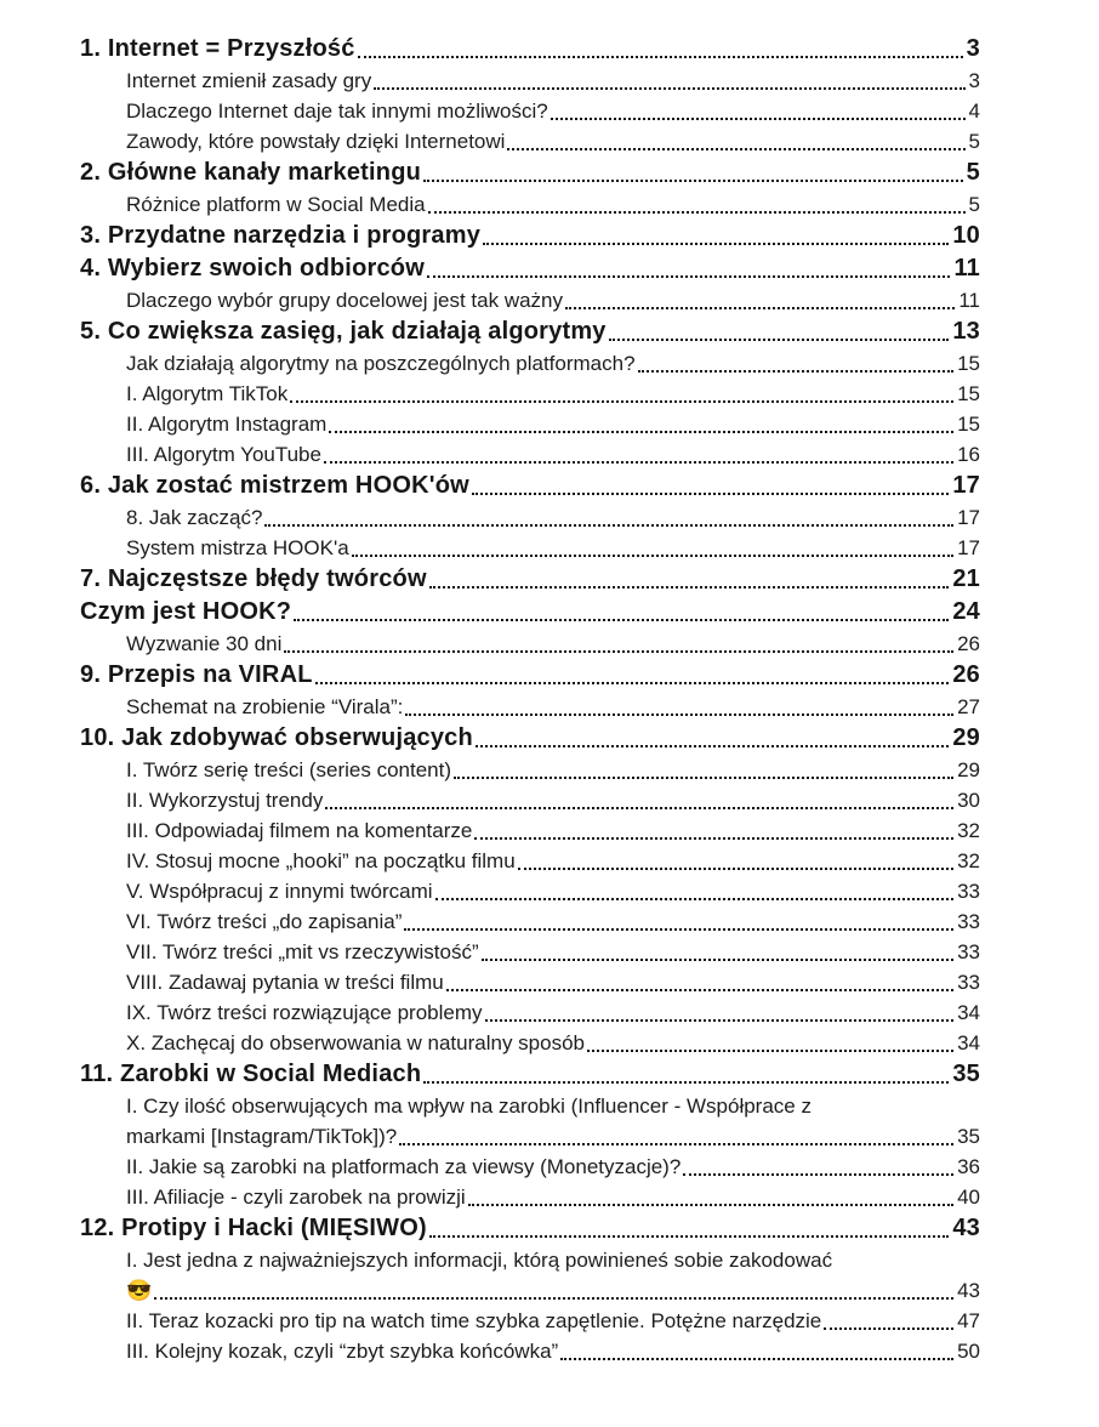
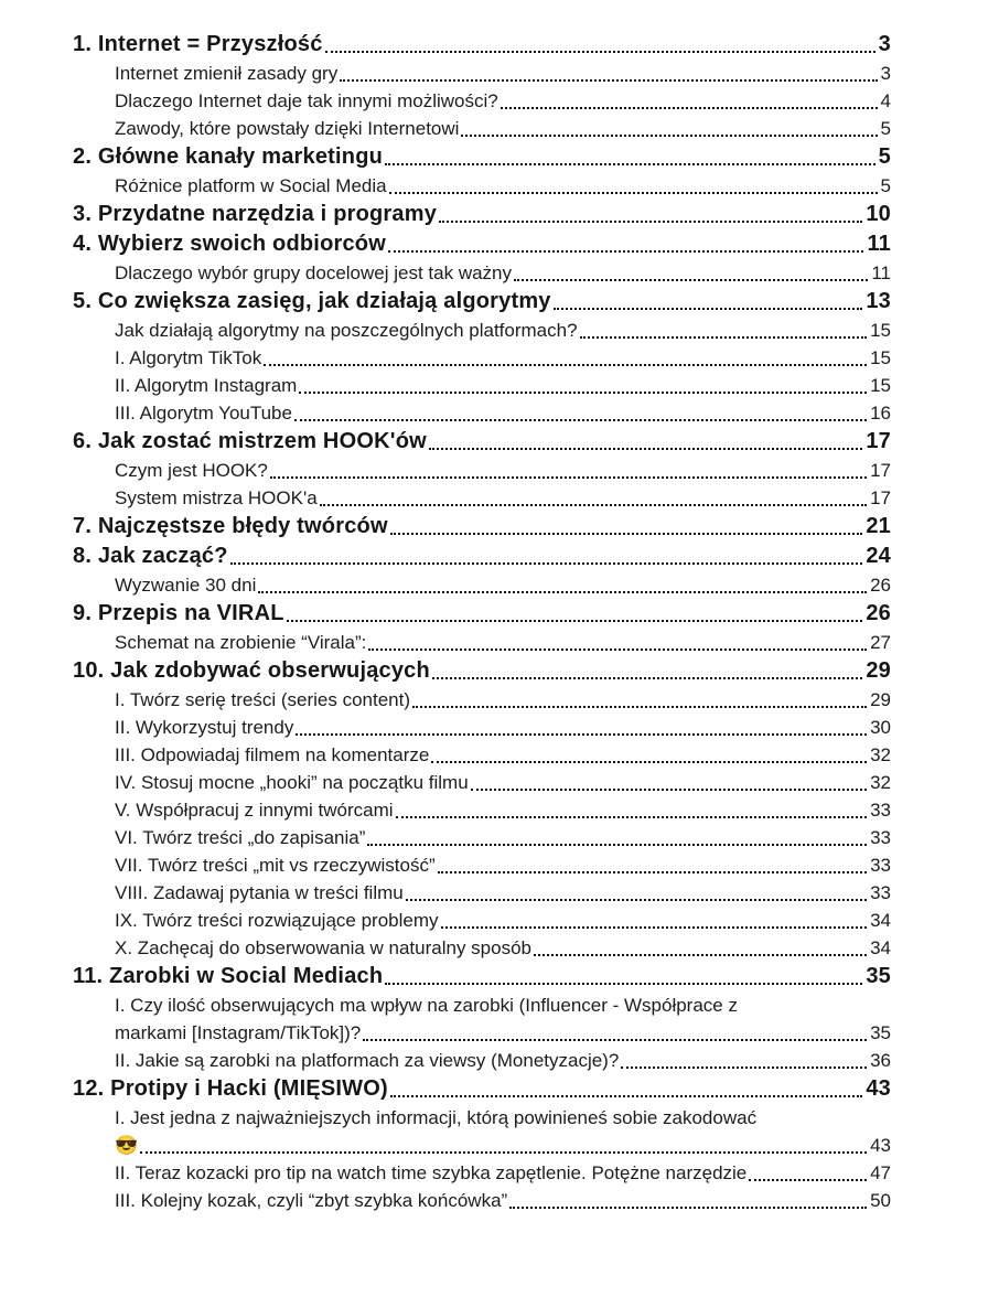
  1. Internet = Przyszłość
  3
  Internet zmienił zasady gry
  3
  Dlaczego Internet daje tak innymi możliwości?
  4
  Zawody, które powstały dzięki Internetowi
  5
  2. Główne kanały marketingu
  5
  Różnice platform w Social Media
  5
  3. Przydatne narzędzia i programy
  10
  4. Wybierz swoich odbiorców
  11
  Dlaczego wybór grupy docelowej jest tak ważny
  11
  5. Co zwiększa zasięg, jak działają algorytmy
  13
  Jak działają algorytmy na poszczególnych platformach?
  15
  I. Algorytm TikTok
  15
  II. Algorytm Instagram
  15
  III. Algorytm YouTube
  16
  6. Jak zostać mistrzem HOOK'ów
  17
- 8. Jak zacząć?
+ Czym jest HOOK?
  17
  System mistrza HOOK'a
  17
  7. Najczęstsze błędy twórców
  21
- Czym jest HOOK?
+ 8. Jak zacząć?
  24
  Wyzwanie 30 dni
  26
  9. Przepis na VIRAL
  26
  Schemat na zrobienie “Virala”:
  27
  10. Jak zdobywać obserwujących
  29
  I. Twórz serię treści (series content)
  29
  II. Wykorzystuj trendy
  30
  III. Odpowiadaj filmem na komentarze
  32
  IV. Stosuj mocne „hooki” na początku filmu
  32
  V. Współpracuj z innymi twórcami
  33
  VI. Twórz treści „do zapisania”
  33
  VII. Twórz treści „mit vs rzeczywistość”
  33
  VIII. Zadawaj pytania w treści filmu
  33
  IX. Twórz treści rozwiązujące problemy
  34
  X. Zachęcaj do obserwowania w naturalny sposób
  34
  11. Zarobki w Social Mediach
  35
  I. Czy ilość obserwujących ma wpływ na zarobki (Influencer - Współprace z
  markami [Instagram/TikTok])?
  35
  II. Jakie są zarobki na platformach za viewsy (Monetyzacje)?
  36
- III. Afiliacje - czyli zarobek na prowizji
- 40
  12. Protipy i Hacki (MIĘSIWO)
  43
  I. Jest jedna z najważniejszych informacji, którą powinieneś sobie zakodować
  😎
  43
  II. Teraz kozacki pro tip na watch time szybka zapętlenie. Potężne narzędzie
  47
  III. Kolejny kozak, czyli “zbyt szybka końcówka”
  50
